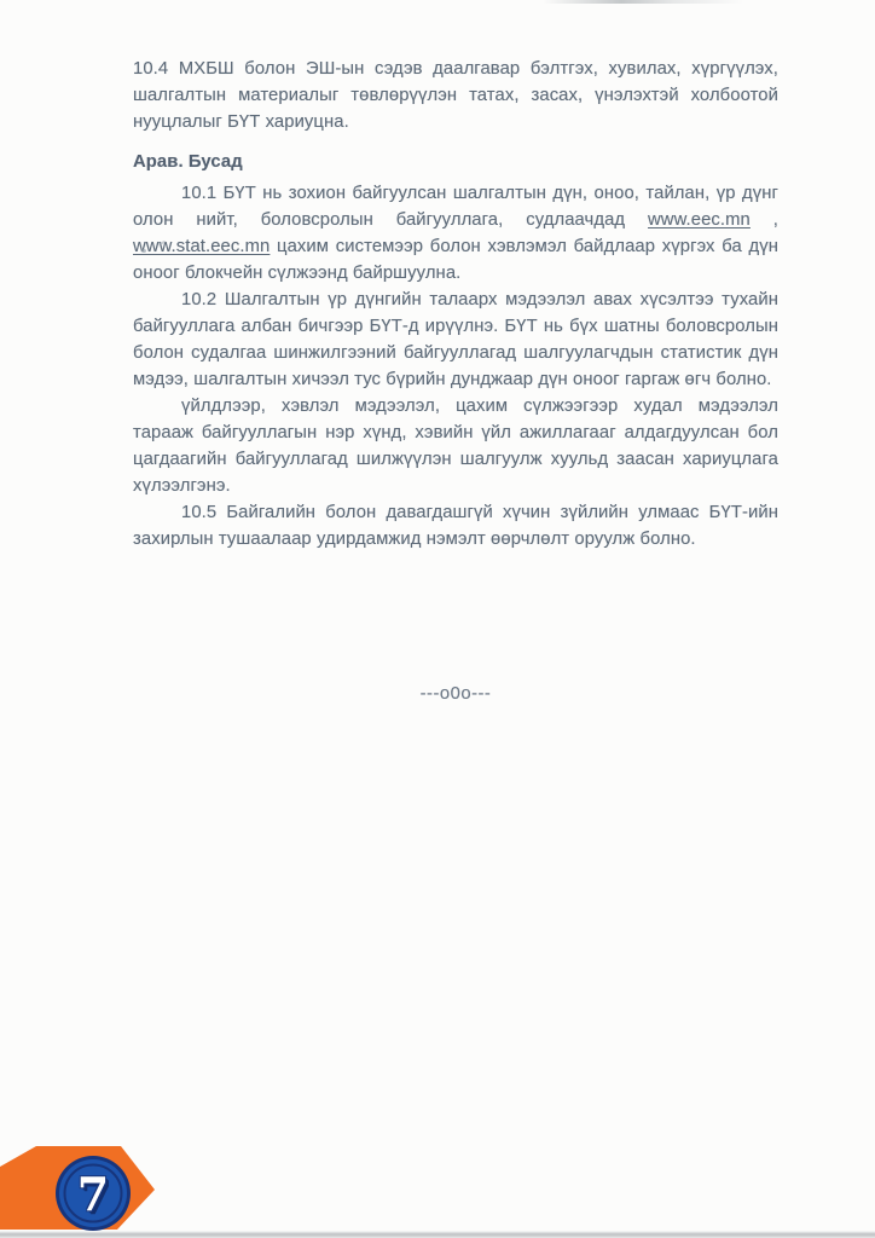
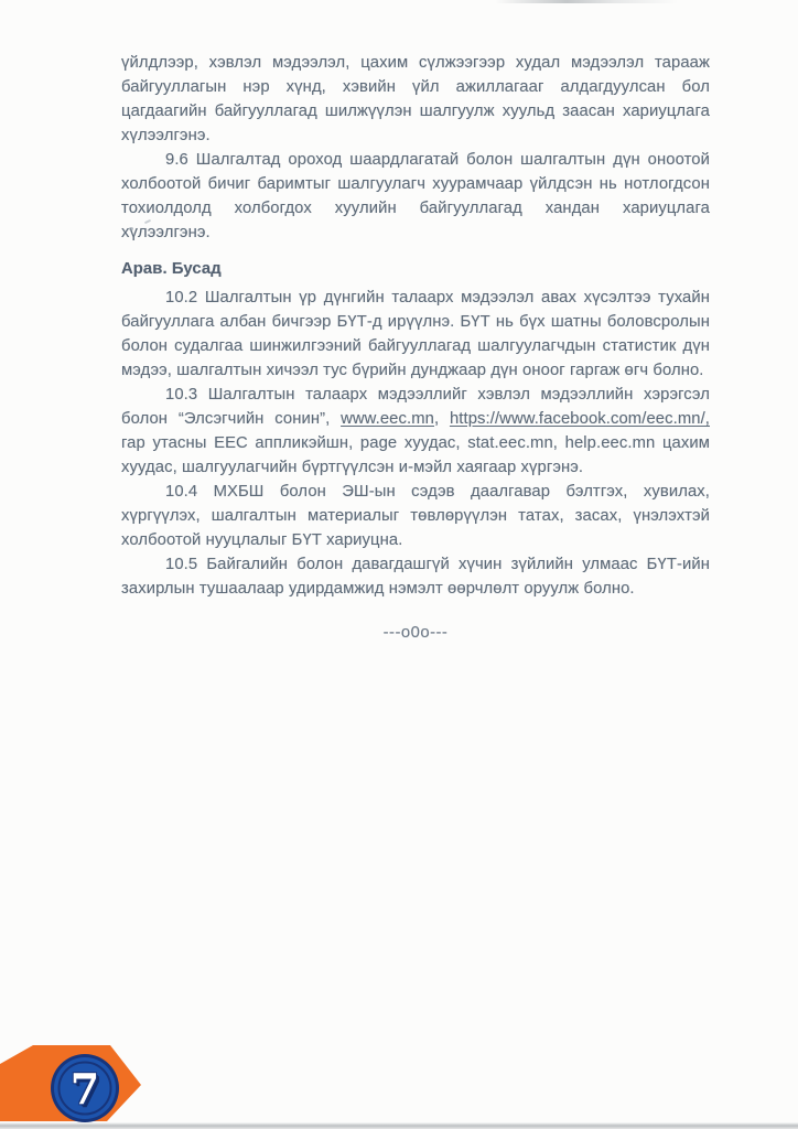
- 10.4 МХБШ болон ЭШ-ын сэдэв даалгавар бэлтгэх, хувилах, хүргүүлэх, шалгалтын материалыг төвлөрүүлэн татах, засах, үнэлэхтэй холбоотой нууцлалыг БҮТ хариуцна.
+ үйлдлээр, хэвлэл мэдээлэл, цахим сүлжээгээр худал мэдээлэл тарааж байгууллагын нэр хүнд, хэвийн үйл ажиллагааг алдагдуулсан бол цагдаагийн байгууллагад шилжүүлэн шалгуулж хуульд заасан хариуцлага хүлээлгэнэ.
+ 9.6 Шалгалтад ороход шаардлагатай болон шалгалтын дүн оноотой холбоотой бичиг баримтыг шалгуулагч хуурамчаар үйлдсэн нь нотлогдсон тохиолдолд холбогдох хуулийн байгууллагад хандан хариуцлага хүлээлгэнэ.
  Арав. Бусад
- 10.1 БҮТ нь зохион байгуулсан шалгалтын дүн, оноо, тайлан, үр дүнг олон нийт, боловсролын байгууллага, судлаачдад www.eec.mn , www.stat.eec.mn цахим системээр болон хэвлэмэл байдлаар хүргэх ба дүн оноог блокчейн сүлжээнд байршуулна.
  10.2 Шалгалтын үр дүнгийн талаарх мэдээлэл авах хүсэлтээ тухайн байгууллага албан бичгээр БҮТ-д ирүүлнэ. БҮТ нь бүх шатны боловсролын болон судалгаа шинжилгээний байгууллагад шалгуулагчдын статистик дүн мэдээ, шалгалтын хичээл тус бүрийн дунджаар дүн оноог гаргаж өгч болно.
+ 10.3 Шалгалтын талаарх мэдээллийг хэвлэл мэдээллийн хэрэгсэл болон “Элсэгчийн сонин”, www.eec.mn, https://www.facebook.com/eec.mn/, гар утасны EEC аппликэйшн, page хуудас, stat.eec.mn, help.eec.mn цахим хуудас, шалгуулагчийн бүртгүүлсэн и-мэйл хаягаар хүргэнэ.
- үйлдлээр, хэвлэл мэдээлэл, цахим сүлжээгээр худал мэдээлэл тарааж байгууллагын нэр хүнд, хэвийн үйл ажиллагааг алдагдуулсан бол цагдаагийн байгууллагад шилжүүлэн шалгуулж хуульд заасан хариуцлага хүлээлгэнэ.
+ 10.4 МХБШ болон ЭШ-ын сэдэв даалгавар бэлтгэх, хувилах, хүргүүлэх, шалгалтын материалыг төвлөрүүлэн татах, засах, үнэлэхтэй холбоотой нууцлалыг БҮТ хариуцна.
  10.5 Байгалийн болон давагдашгүй хүчин зүйлийн улмаас БҮТ-ийн захирлын тушаалаар удирдамжид нэмэлт өөрчлөлт оруулж болно.
  ---о0о---
  7
